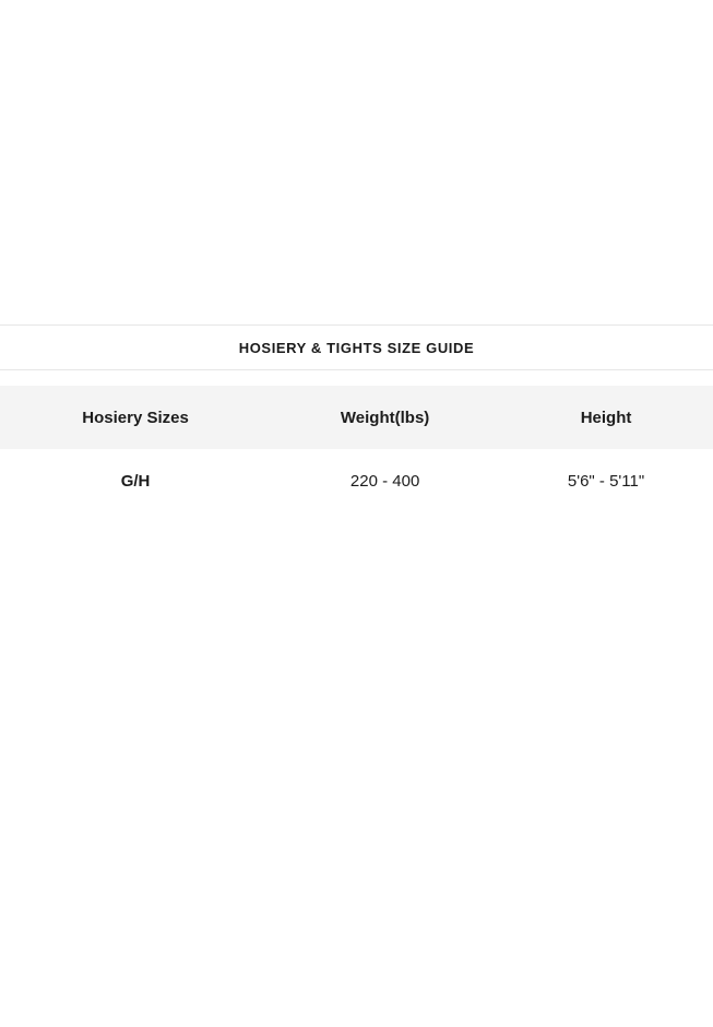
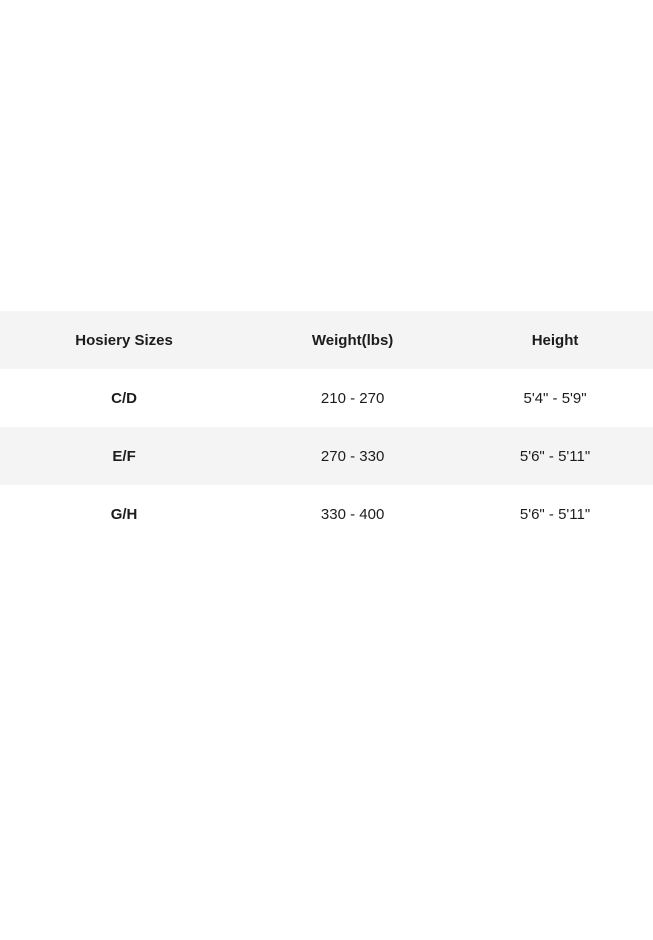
- HOSIERY & TIGHTS SIZE GUIDE
  Hosiery Sizes	Weight(lbs)	Height
+ C/D	210 - 270	5'4" - 5'9"
+ E/F	270 - 330	5'6" - 5'11"
- G/H	220 - 400	5'6" - 5'11"
+ G/H	330 - 400	5'6" - 5'11"
